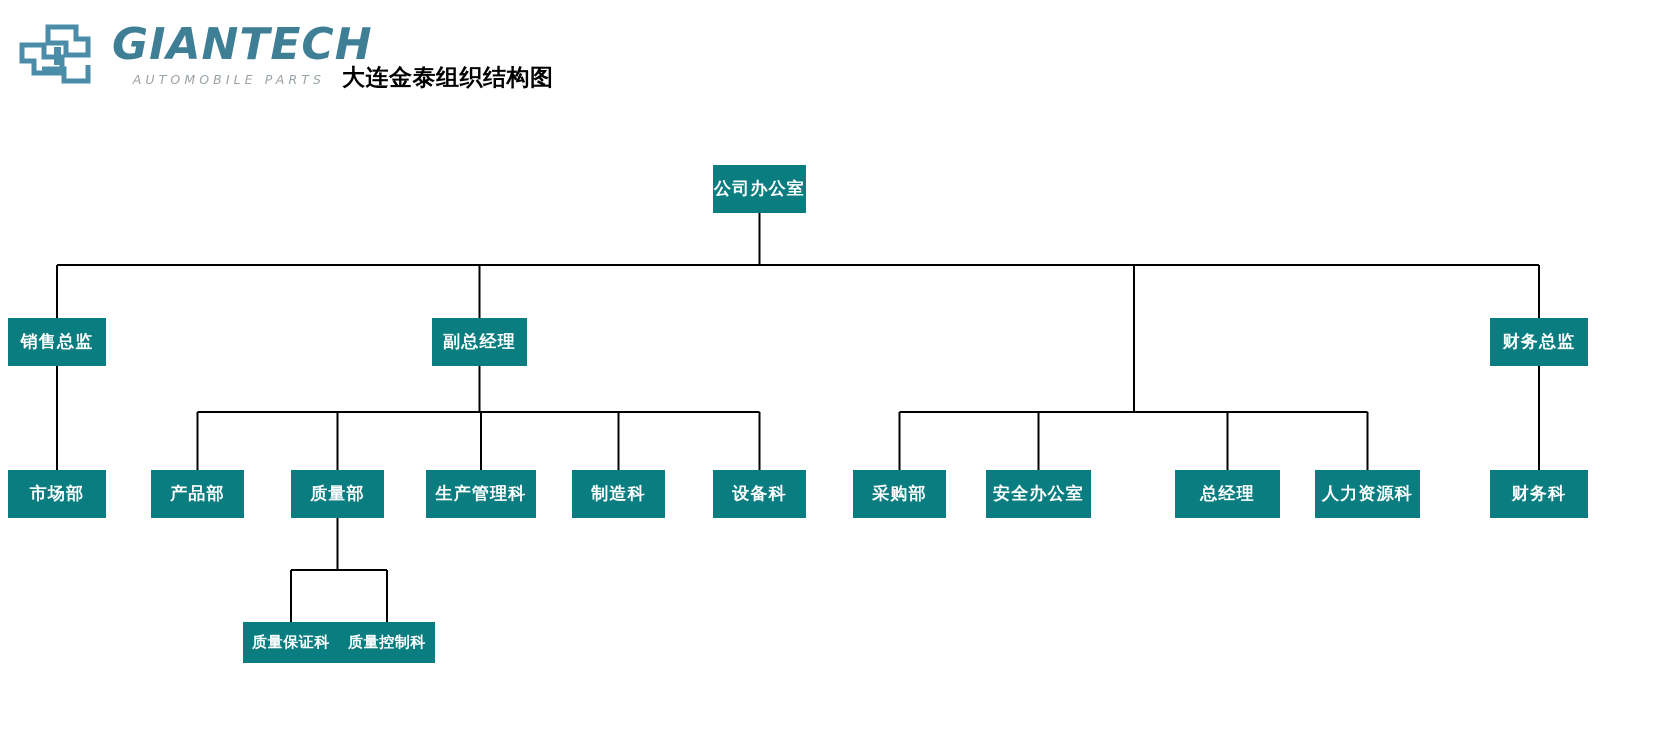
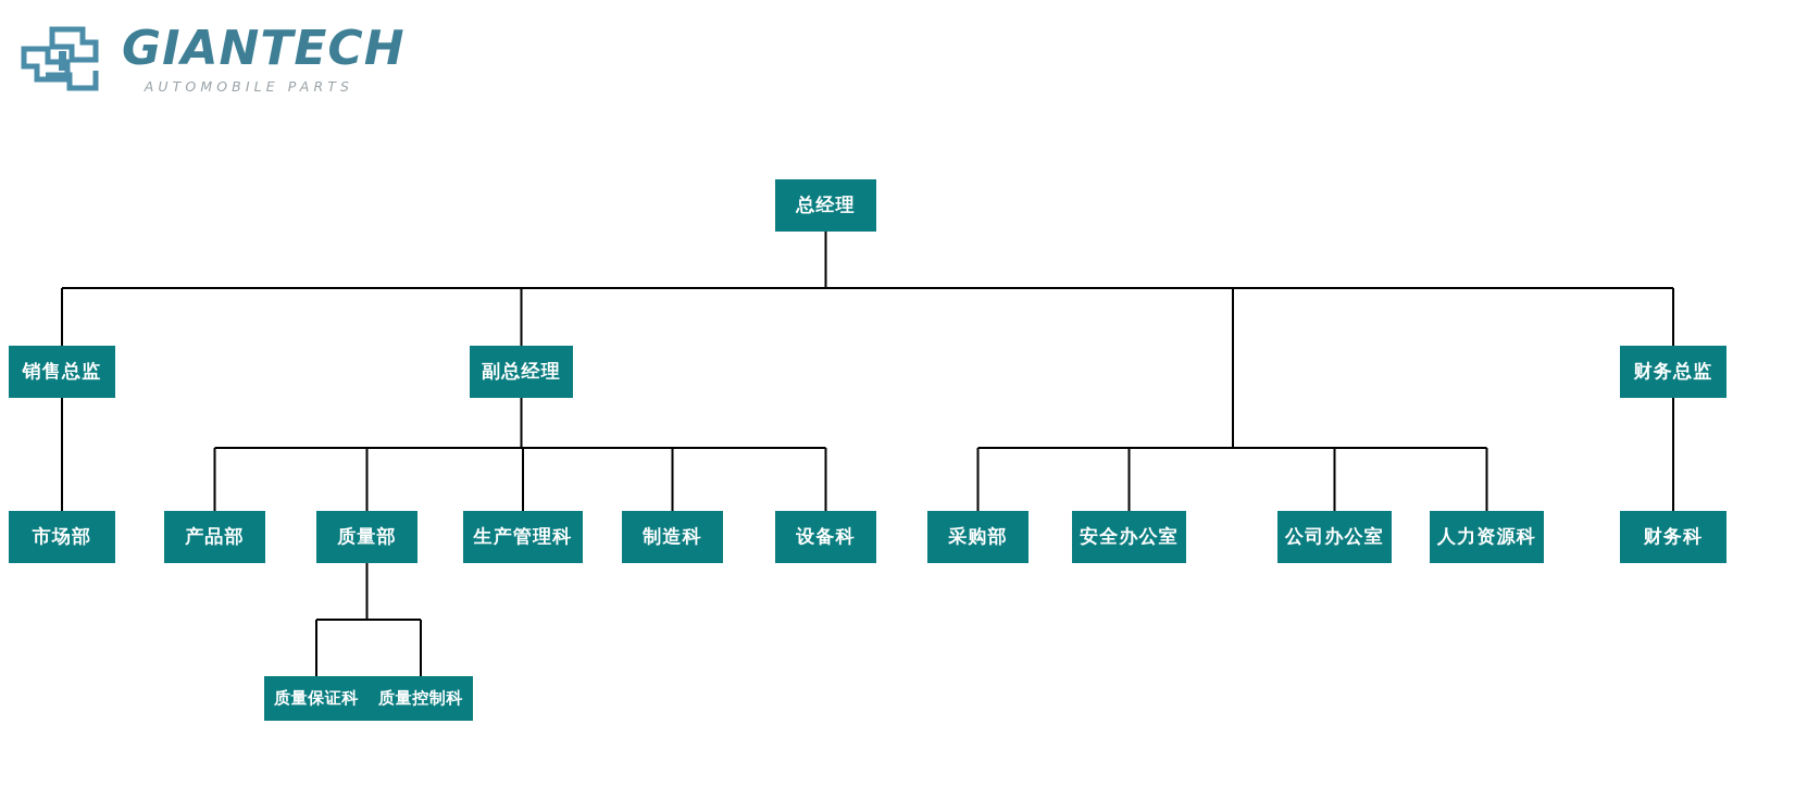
  GIANTEC
  AUTOMOBILE PARTS
- 大连金泰组织结构图
- 公司办公室
+ 总经理
  销售总监
  副总经理
  财务总监
  市场部
  产品部
  质量部
  生产管理科
  制造科
  设备科
  采购部
  安全办公室
- 总经理
+ 公司办公室
  人力资源科
  财务科
  质量保证科
  质量控制科
